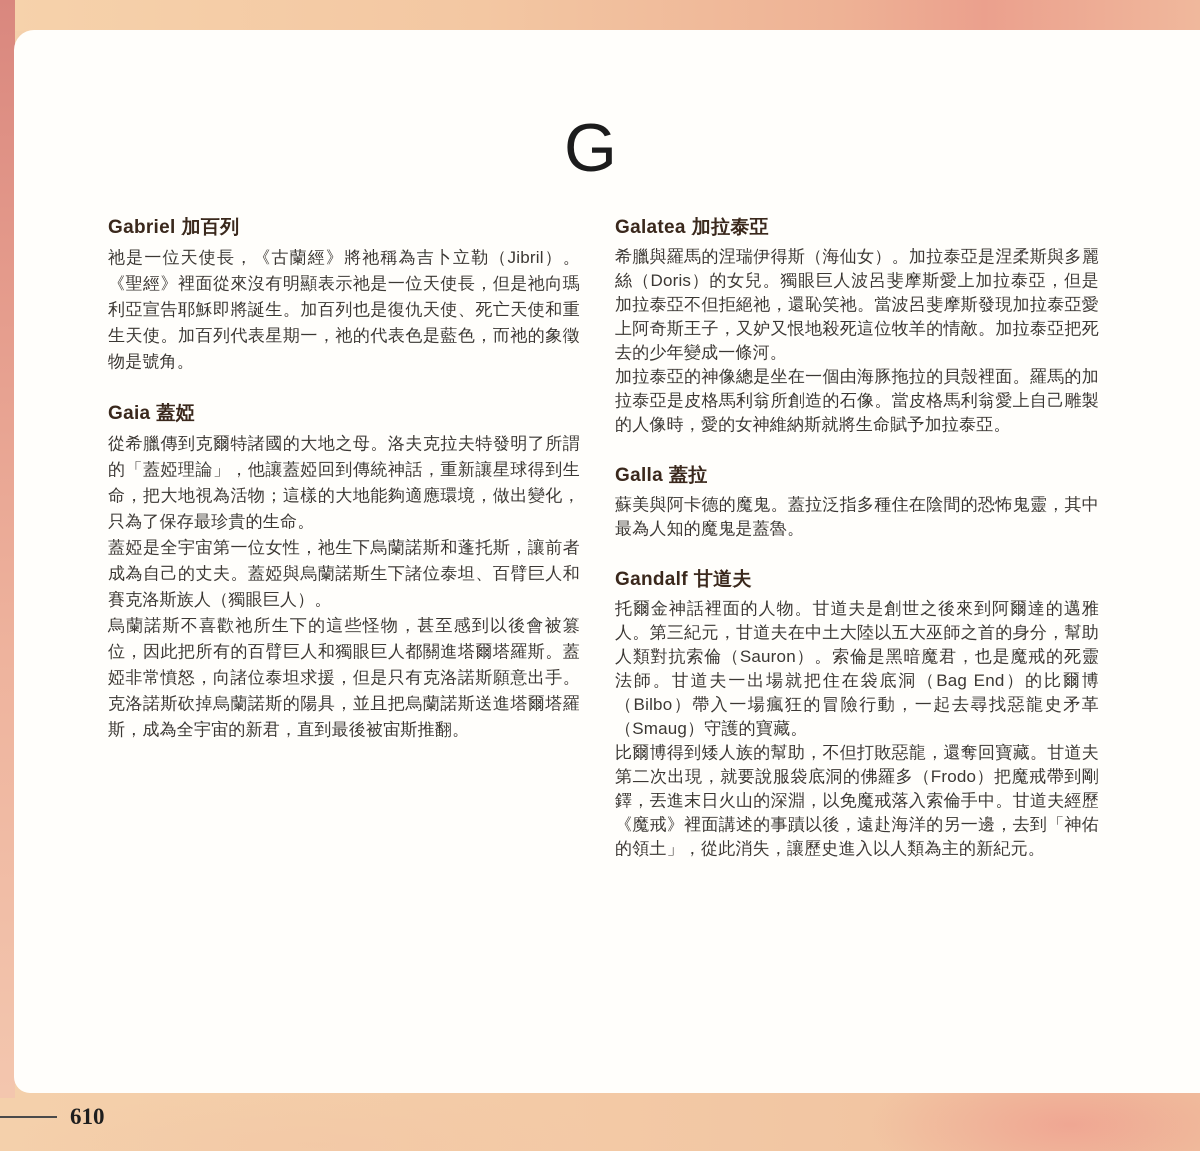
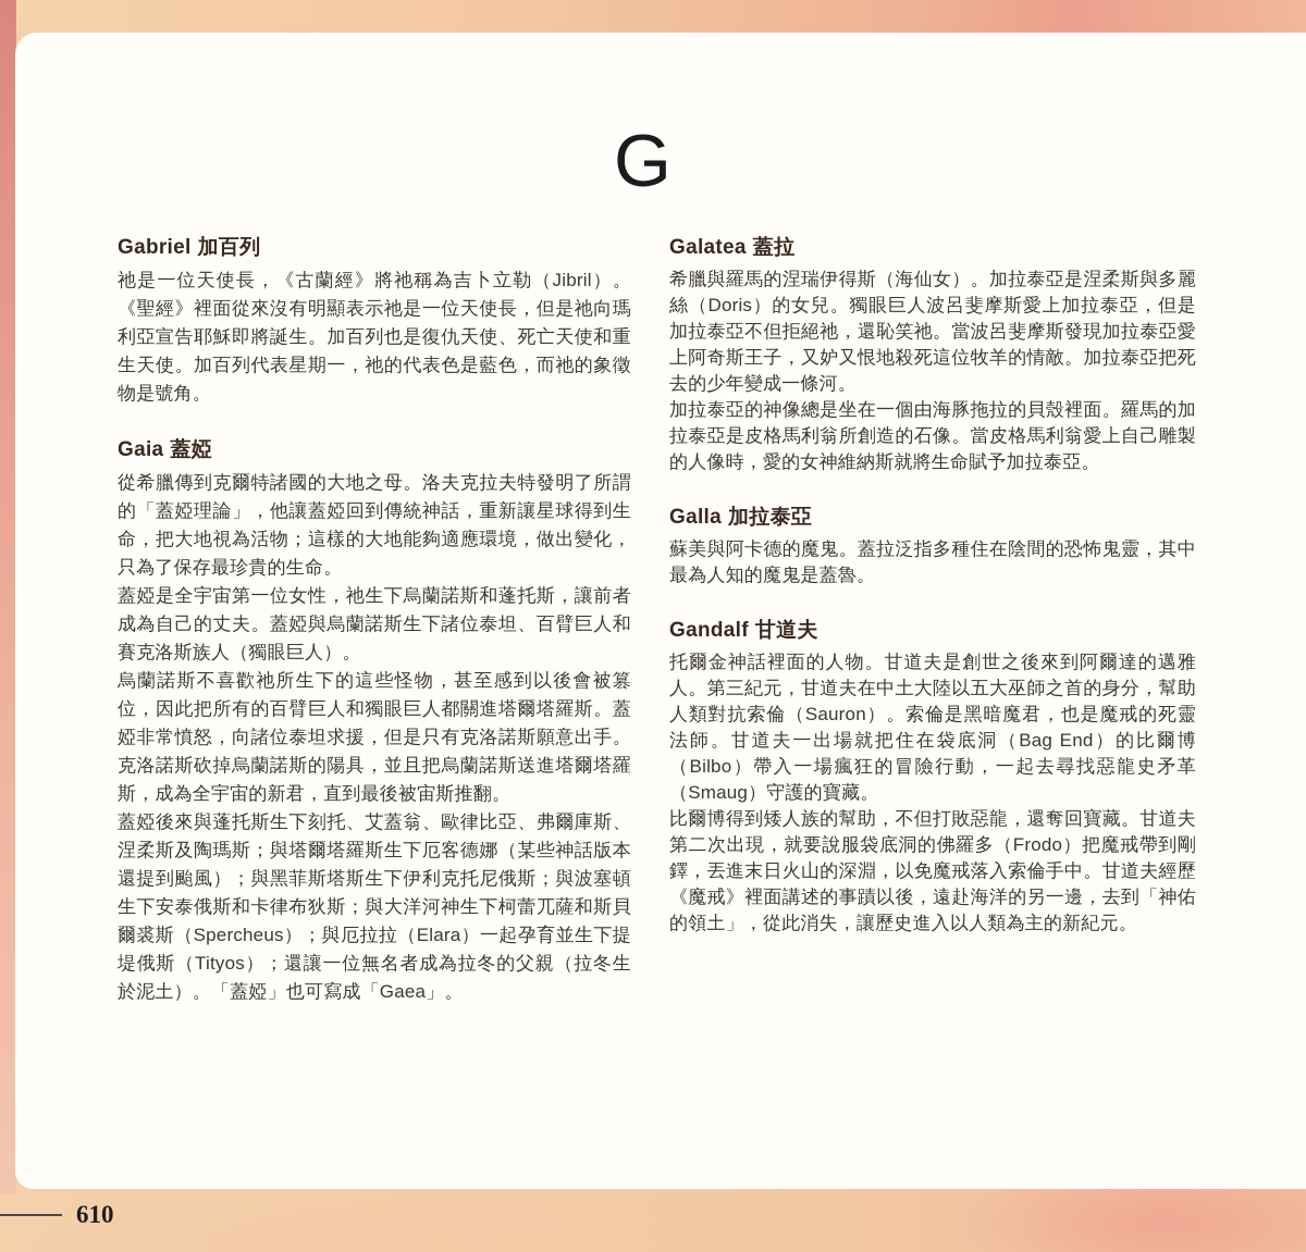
  G
  Gabriel 加百列
  祂是一位天使長，《古蘭經》將祂稱為吉卜立勒（Jibril）。《聖經》裡面從來沒有明顯表示祂是一位天使長，但是祂向瑪利亞宣告耶穌即將誕生。加百列也是復仇天使、死亡天使和重生天使。加百列代表星期一，祂的代表色是藍色，而祂的象徵物是號角。
  Gaia 蓋婭
  從希臘傳到克爾特諸國的大地之母。洛夫克拉夫特發明了所謂的「蓋婭理論」，他讓蓋婭回到傳統神話，重新讓星球得到生命，把大地視為活物；這樣的大地能夠適應環境，做出變化，只為了保存最珍貴的生命。
  蓋婭是全宇宙第一位女性，祂生下烏蘭諾斯和蓬托斯，讓前者成為自己的丈夫。蓋婭與烏蘭諾斯生下諸位泰坦、百臂巨人和賽克洛斯族人（獨眼巨人）。
  烏蘭諾斯不喜歡祂所生下的這些怪物，甚至感到以後會被篡位，因此把所有的百臂巨人和獨眼巨人都關進塔爾塔羅斯。蓋婭非常憤怒，向諸位泰坦求援，但是只有克洛諾斯願意出手。克洛諾斯砍掉烏蘭諾斯的陽具，並且把烏蘭諾斯送進塔爾塔羅斯，成為全宇宙的新君，直到最後被宙斯推翻。
+ 蓋婭後來與蓬托斯生下刻托、艾蓋翁、歐律比亞、弗爾庫斯、涅柔斯及陶瑪斯；與塔爾塔羅斯生下厄客德娜（某些神話版本還提到颱風）；與黑菲斯塔斯生下伊利克托尼俄斯；與波塞頓生下安泰俄斯和卡律布狄斯；與大洋河神生下柯蕾兀薩和斯貝爾裘斯（Spercheus）；與厄拉拉（Elara）一起孕育並生下提堤俄斯（Tityos）；還讓一位無名者成為拉冬的父親（拉冬生於泥土）。「蓋婭」也可寫成「Gaea」。
- Galatea 加拉泰亞
+ Galatea 蓋拉
  希臘與羅馬的涅瑞伊得斯（海仙女）。加拉泰亞是涅柔斯與多麗絲（Doris）的女兒。獨眼巨人波呂斐摩斯愛上加拉泰亞，但是加拉泰亞不但拒絕祂，還恥笑祂。當波呂斐摩斯發現加拉泰亞愛上阿奇斯王子，又妒又恨地殺死這位牧羊的情敵。加拉泰亞把死去的少年變成一條河。
  加拉泰亞的神像總是坐在一個由海豚拖拉的貝殼裡面。羅馬的加拉泰亞是皮格馬利翁所創造的石像。當皮格馬利翁愛上自己雕製的人像時，愛的女神維納斯就將生命賦予加拉泰亞。
- Galla 蓋拉
+ Galla 加拉泰亞
  蘇美與阿卡德的魔鬼。蓋拉泛指多種住在陰間的恐怖鬼靈，其中最為人知的魔鬼是蓋魯。
  Gandalf 甘道夫
  托爾金神話裡面的人物。甘道夫是創世之後來到阿爾達的邁雅人。第三紀元，甘道夫在中土大陸以五大巫師之首的身分，幫助人類對抗索倫（Sauron）。索倫是黑暗魔君，也是魔戒的死靈法師。甘道夫一出場就把住在袋底洞（Bag End）的比爾博（Bilbo）帶入一場瘋狂的冒險行動，一起去尋找惡龍史矛革（Smaug）守護的寶藏。
  比爾博得到矮人族的幫助，不但打敗惡龍，還奪回寶藏。甘道夫第二次出現，就要說服袋底洞的佛羅多（Frodo）把魔戒帶到剛鐸，丟進末日火山的深淵，以免魔戒落入索倫手中。甘道夫經歷《魔戒》裡面講述的事蹟以後，遠赴海洋的另一邊，去到「神佑的領土」，從此消失，讓歷史進入以人類為主的新紀元。
  610
